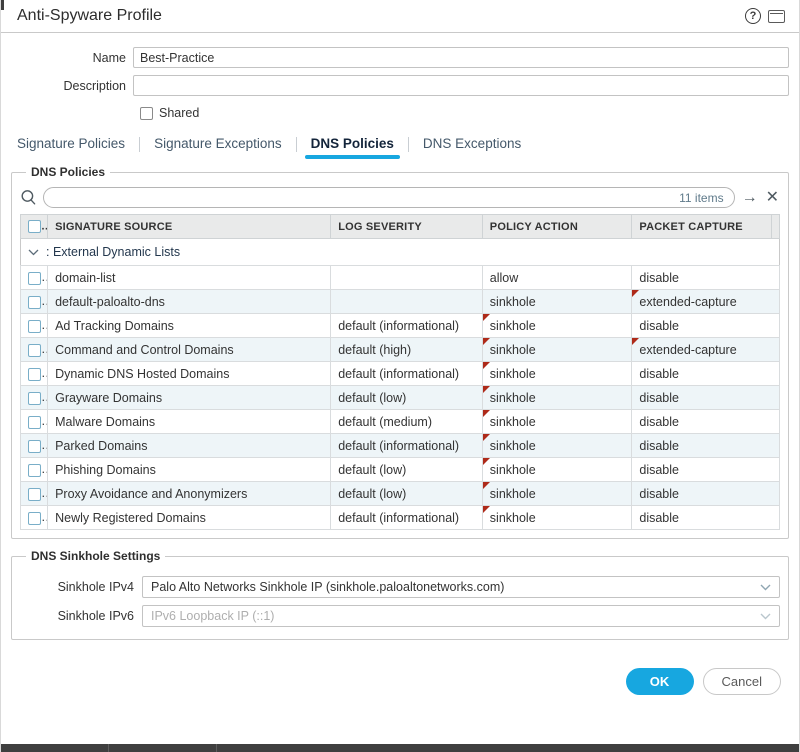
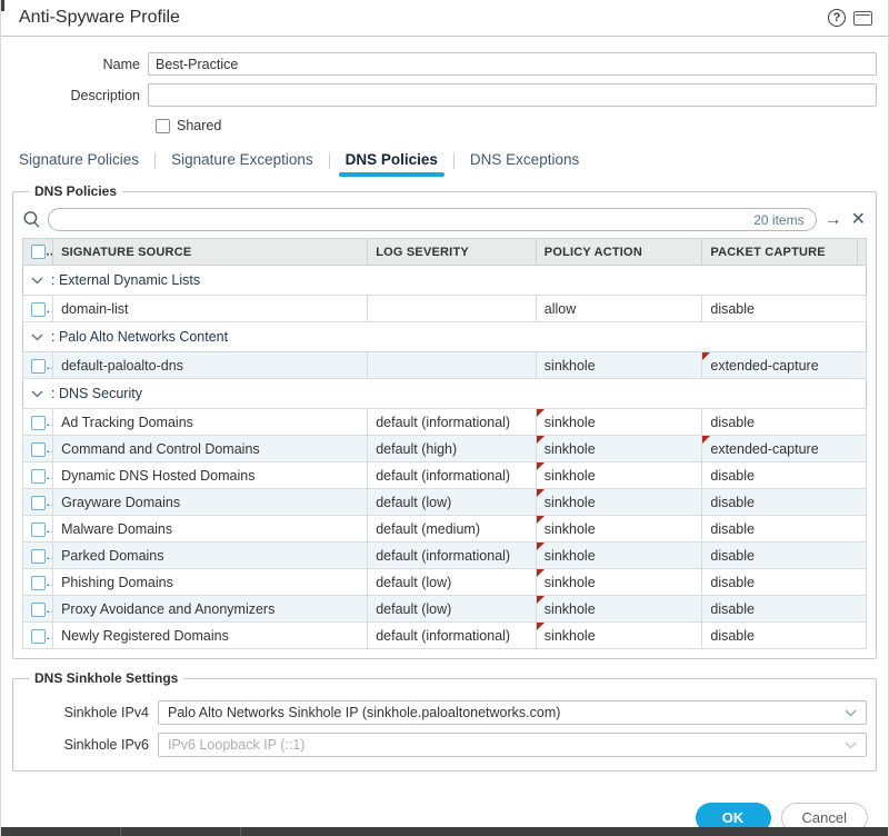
  Anti-Spyware Profile
  ?
  Name
  Best-Practice
  Description
  Shared
  Signature Policies
  Signature Exceptions
  DNS Policies
  DNS Exceptions
  DNS Policies
- 11 items
+ 20 items
  →
  ✕
  	SIGNATURE SOURCE	LOG SEVERITY	POLICY ACTION	PACKET CAPTURE
  : External Dynamic Lists
  	domain-list		allow	disable
+ : Palo Alto Networks Content
  	default-paloalto-dns		sinkhole	extended-capture
+ : DNS Security
  	Ad Tracking Domains	default (informational)	sinkhole	disable
  	Command and Control Domains	default (high)	sinkhole	extended-capture
  	Dynamic DNS Hosted Domains	default (informational)	sinkhole	disable
  	Grayware Domains	default (low)	sinkhole	disable
  	Malware Domains	default (medium)	sinkhole	disable
  	Parked Domains	default (informational)	sinkhole	disable
  	Phishing Domains	default (low)	sinkhole	disable
  	Proxy Avoidance and Anonymizers	default (low)	sinkhole	disable
  	Newly Registered Domains	default (informational)	sinkhole	disable
  DNS Sinkhole Settings
  Sinkhole IPv4
  Palo Alto Networks Sinkhole IP (sinkhole.paloaltonetworks.com)
  Sinkhole IPv6
  IPv6 Loopback IP (::1)
  OK
  Cancel
